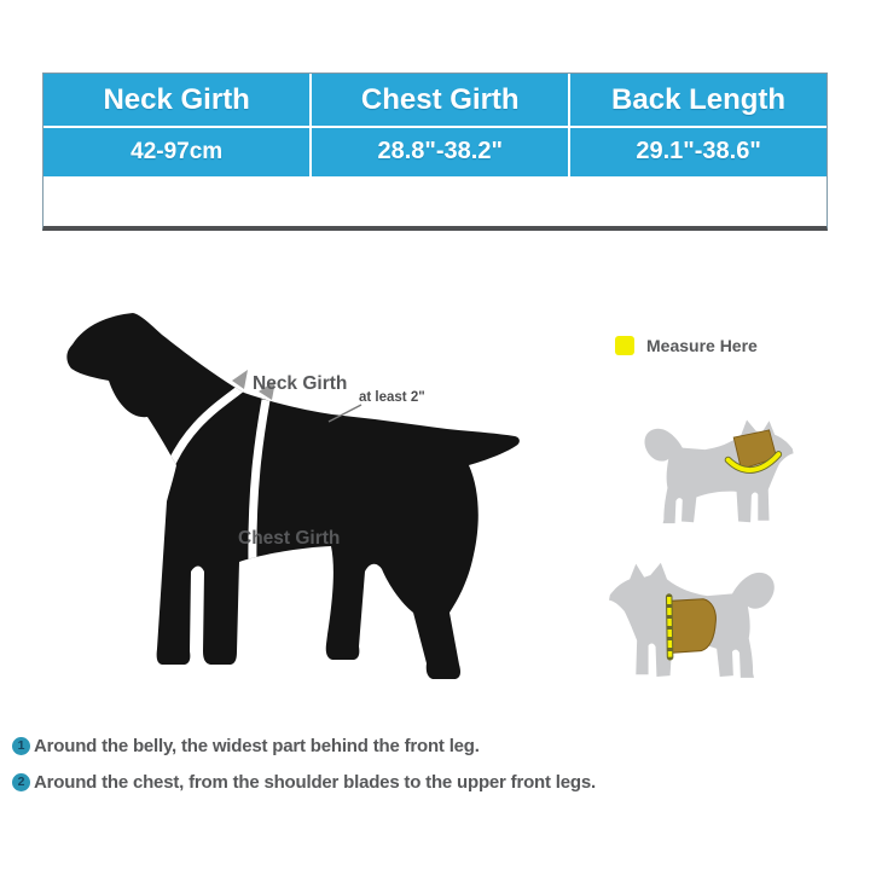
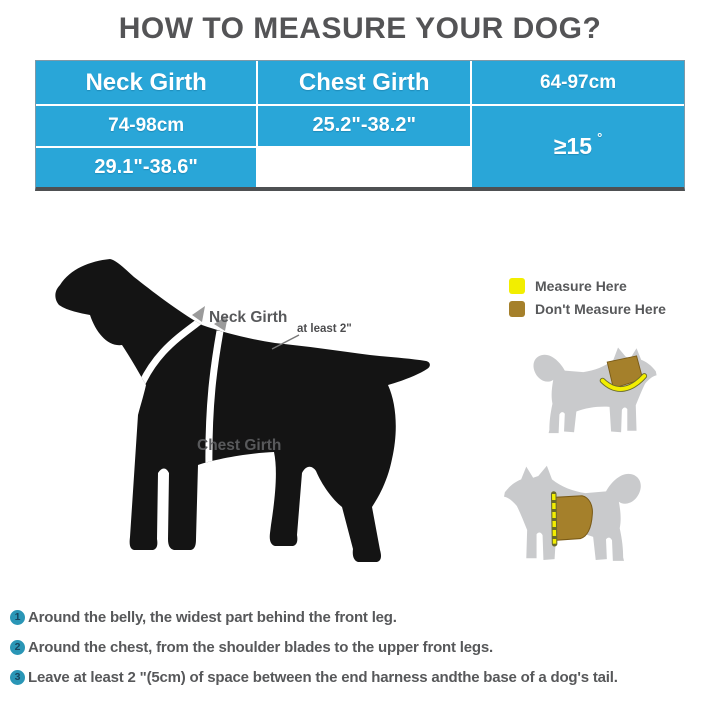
+ HOW TO MEASURE YOUR DOG?
  Neck Girth
  Chest Girth
- Back Length
- 42-97cm
+ 64-97cm
+ 74-98cm
+ ≥15
+ °
- 28.8"-38.2"
+ 25.2"-38.2"
  29.1"-38.6"
  Neck Girth
  at least 2"
  Chest Girth
  Measure Here
+ Don't Measure Here
  1
  Around the belly, the widest part behind the front leg.
  2
  Around the chest, from the shoulder blades to the upper front legs.
+ 3
+ Leave at least 2 "(5cm) of space between the end harness andthe base of a dog's tail.
